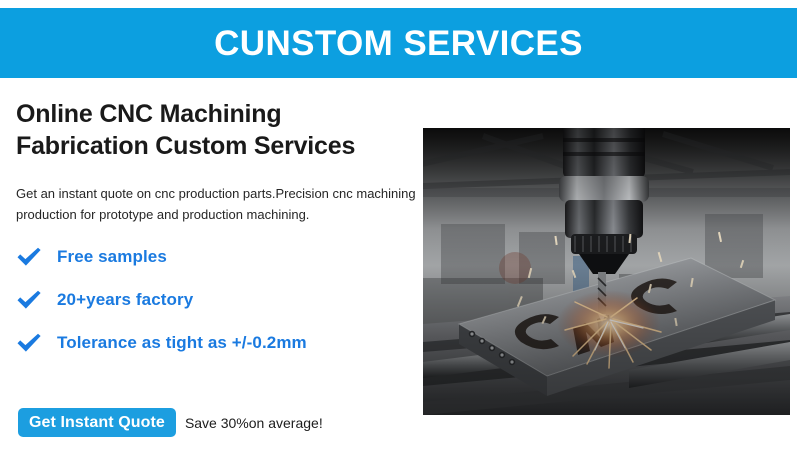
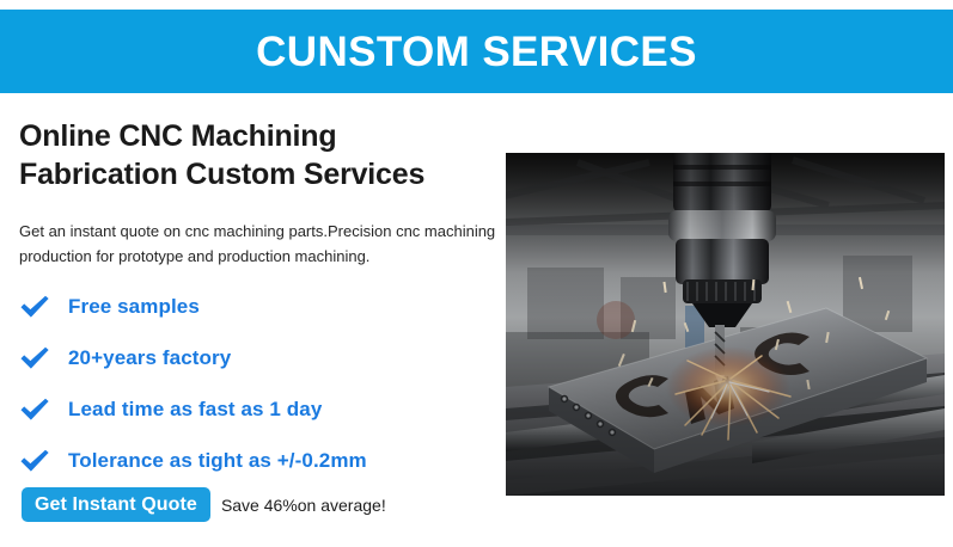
  CUNSTOM SERVICES
  Online CNC Machining
  Fabrication Custom Services
- Get an instant quote on cnc production parts.Precision cnc machining
+ Get an instant quote on cnc machining parts.Precision cnc machining
  production for prototype and production machining.
  Free samples
  20+years factory
+ Lead time as fast as 1 day
  Tolerance as tight as +/-0.2mm
  Get Instant Quote
- Save 30%on average!
+ Save 46%on average!
